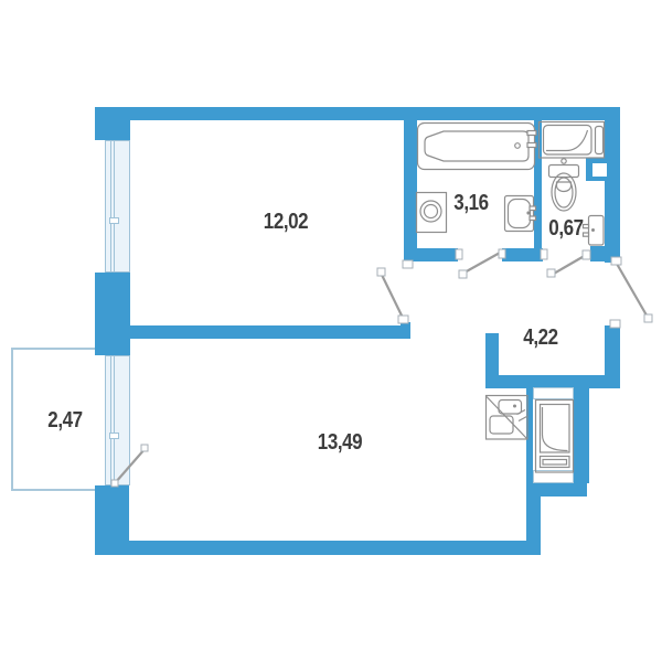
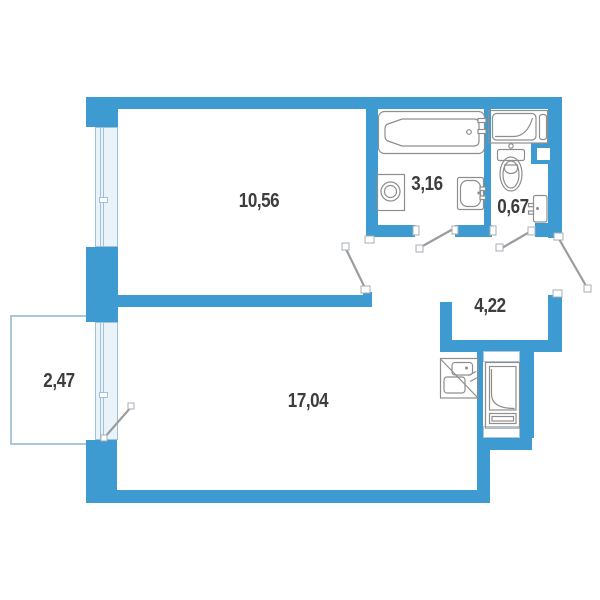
- 12,02
+ 10,56
  3,16
  0,67
  4,22
- 13,49
+ 17,04
  2,47
